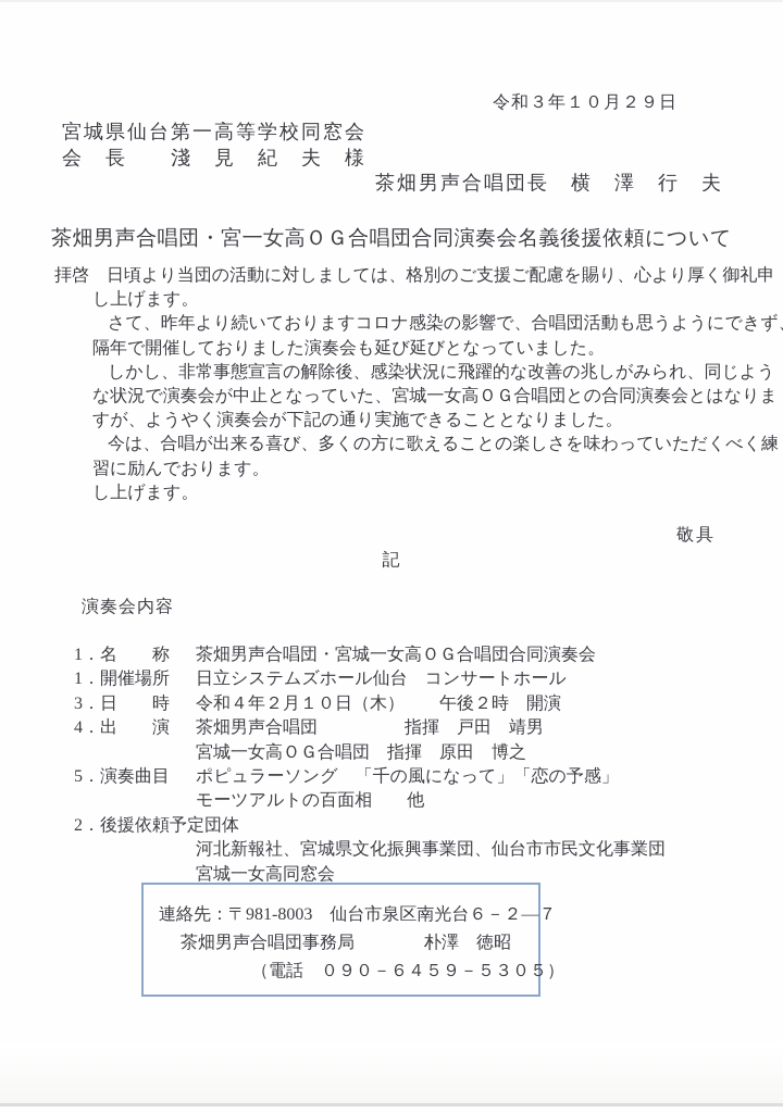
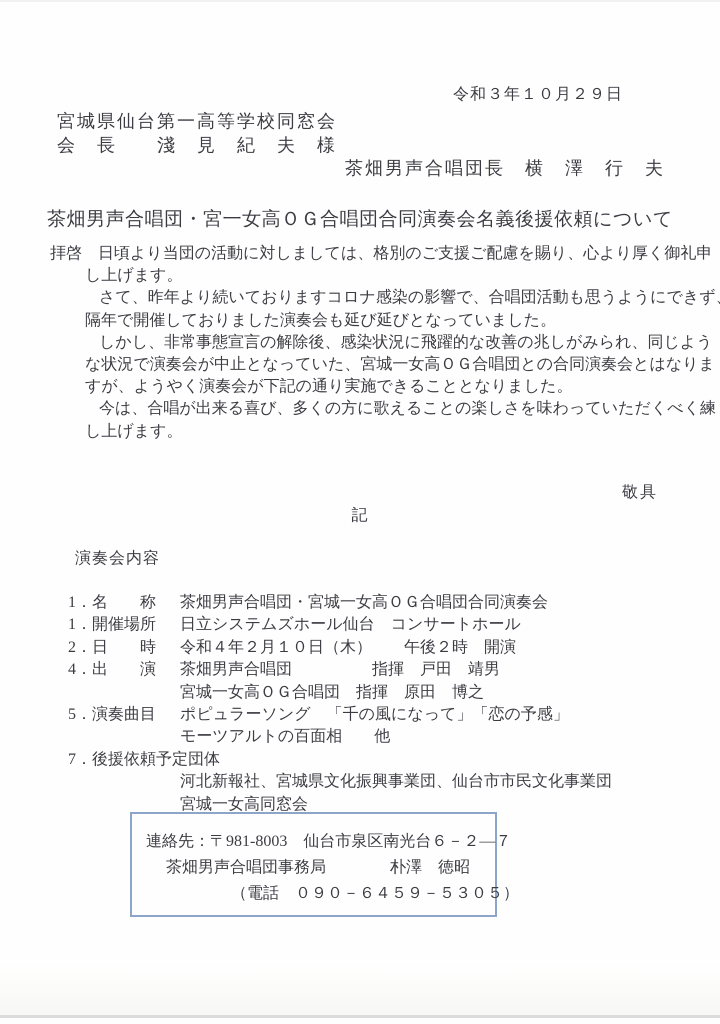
  令和３年１０月２９日
  宮城県仙台第一高等学校同窓会
  会 長 淺 見 紀 夫 様
  茶畑男声合唱団長 横 澤 行 夫
  茶畑男声合唱団・宮一女高ＯＧ合唱団合同演奏会名義後援依頼について
  拝啓 日頃より当団の活動に対しましては、格別のご支援ご配慮を賜り、心より厚く御礼申
  し上げます。
  さて、昨年より続いておりますコロナ感染の影響で、合唱団活動も思うようにできず
  隔年で開催しておりました演奏会も延び延びとなっていました。
  しかし、非常事態宣言の解除後、感染状況に飛躍的な改善の兆しがみられ、同じよう
  な状況で演奏会が中止となっていた、宮城一女高ＯＧ合唱団との合同演奏会とはなりま
  すが、ようやく演奏会が下記の通り実施できることとなりました。
  今は、合唱が出来る喜び、多くの方に歌えることの楽しさを味わっていただくべく練
- 習に励んでおります。
  し上げます。
  敬具
  記
  演奏会内容
  1．名 称
  茶畑男声合唱団・宮城一女高ＯＧ合唱団合同演奏会
  1．開催場所
  日立システムズホール仙台 コンサートホール
- 3．日 時
+ 2．日 時
  令和４年２月１０日（木） 午後２時 開演
  4．出 演
  茶畑男声合唱団 指揮 戸田 靖男
  宮城一女高ＯＧ合唱団 指揮 原田 博之
  5．演奏曲目
  ポピュラーソング 「千の風になって」「恋の予感」
  モーツアルトの百面相 他
- 2．後援依頼予定団体
+ 7．後援依頼予定団体
  河北新報社、宮城県文化振興事業団、仙台市市民文化事業団
  宮城一女高同窓会
  連絡先：〒981-8003 仙台市泉区南光台６－２—７
  茶畑男声合唱団事務局 朴澤 徳昭
  （電話 ０９０－６４５９－５３０５）
